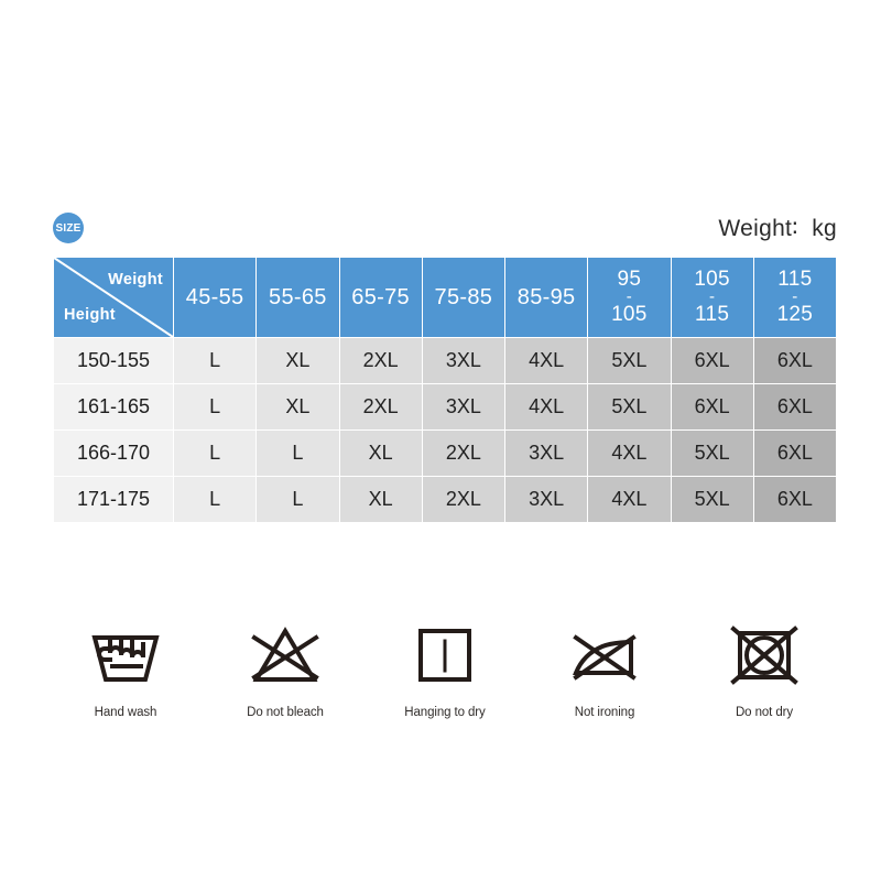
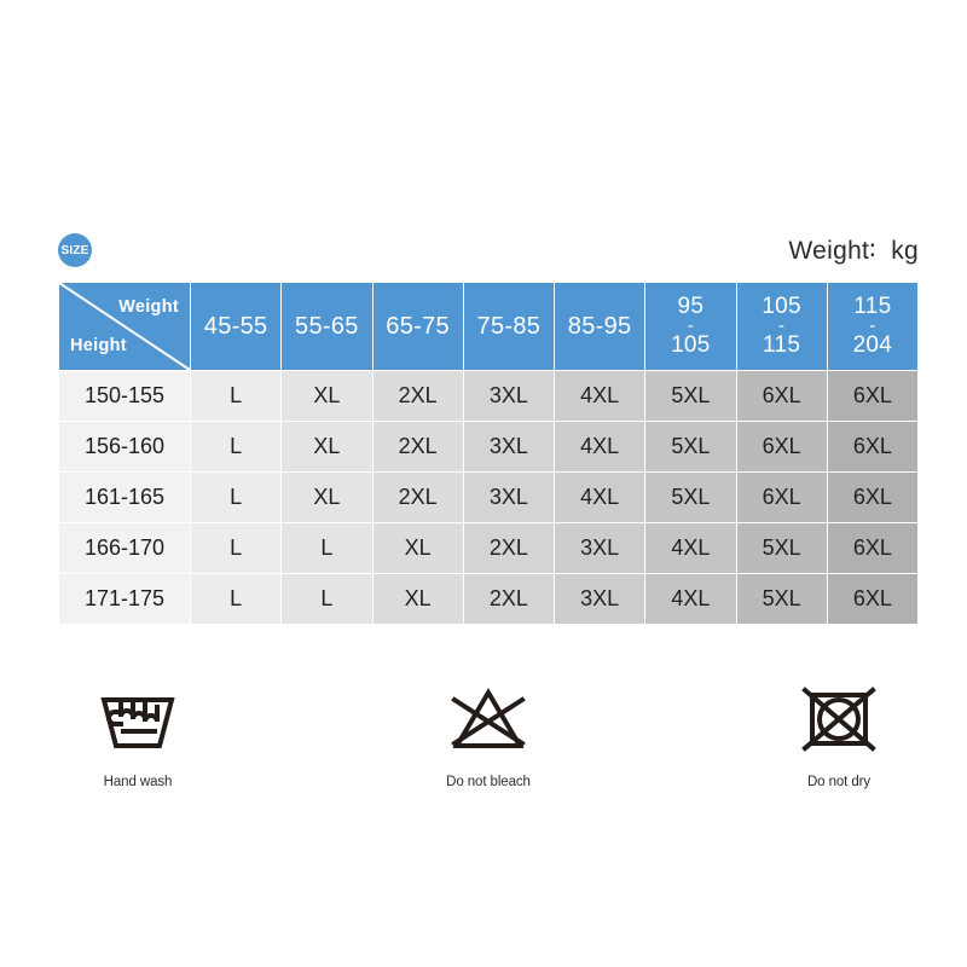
  SIZE
  Weight∶ kg
- Weight Height	45-55	55-65	65-75	75-85	85-95	95 - 105	105 - 115	115 - 125
+ Weight Height	45-55	55-65	65-75	75-85	85-95	95 - 105	105 - 115	115 - 204
  150-155	L	XL	2XL	3XL	4XL	5XL	6XL	6XL
+ 156-160	L	XL	2XL	3XL	4XL	5XL	6XL	6XL
  161-165	L	XL	2XL	3XL	4XL	5XL	6XL	6XL
  166-170	L	L	XL	2XL	3XL	4XL	5XL	6XL
  171-175	L	L	XL	2XL	3XL	4XL	5XL	6XL
  Hand wash
  Do not bleach
- Hanging to dry
- Not ironing
  Do not dry
